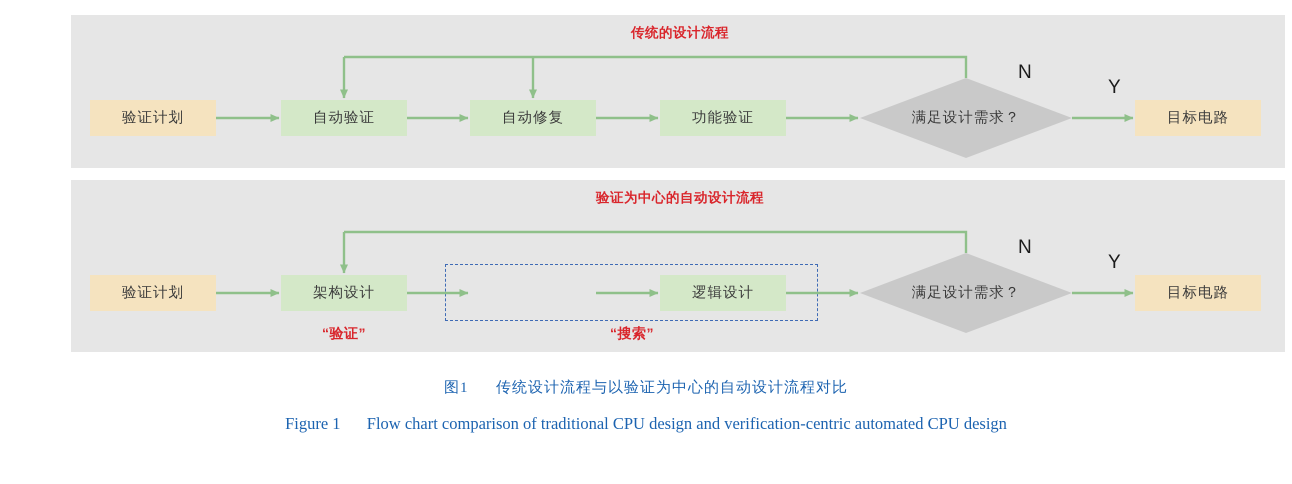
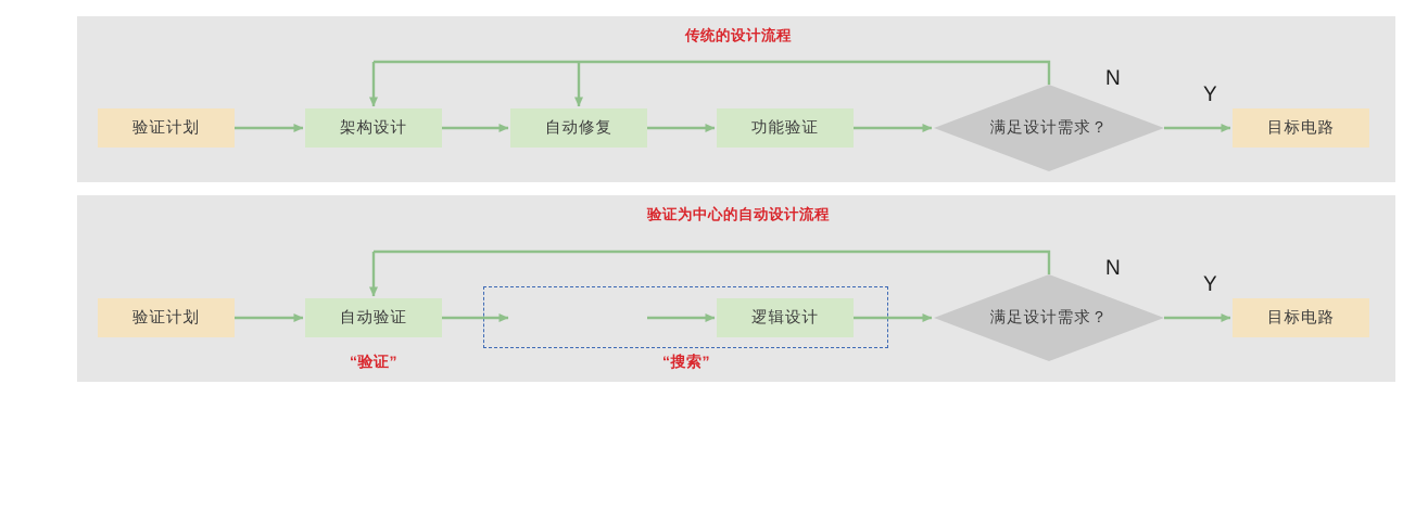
  传统的设计流程
  验证计划
- 自动验证
+ 架构设计
  自动修复
  功能验证
  满足设计需求？
  N
  Y
  目标电路
  验证为中心的自动设计流程
  验证计划
- 架构设计
+ 自动验证
  逻辑设计
  满足设计需求？
  N
  Y
  目标电路
  “验证”
  “搜索”
- 图1 传统设计流程与以验证为中心的自动设计流程对比
- Figure 1 Flow chart comparison of traditional CPU design and verification-centric automated CPU design
